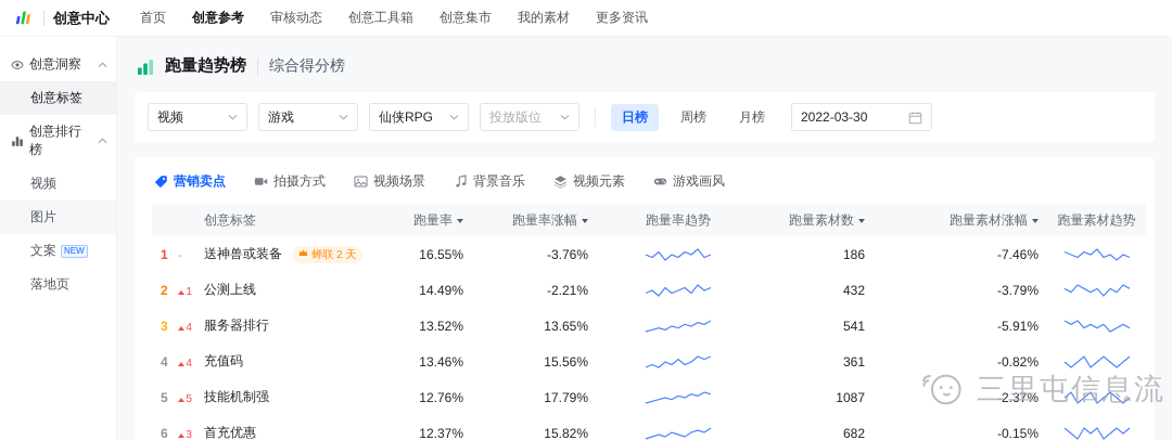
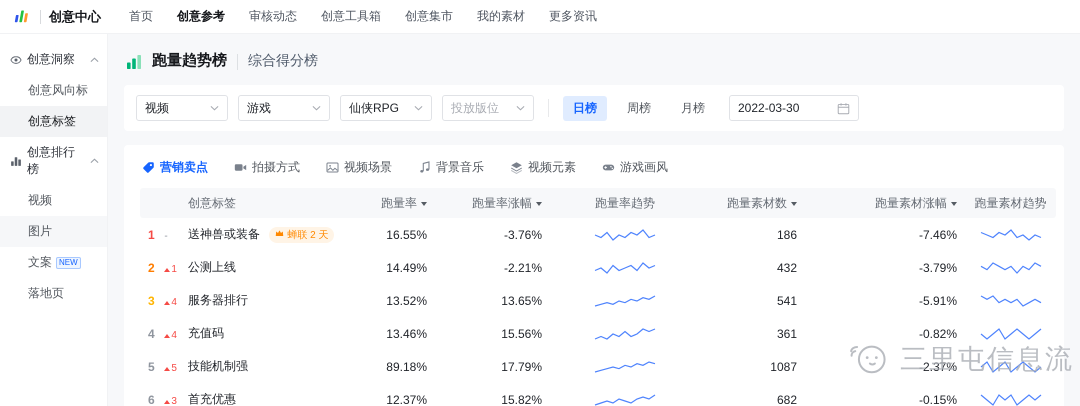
  创意中心
  首页
  创意参考
  审核动态
  创意工具箱
  创意集市
  我的素材
  更多资讯
  创意洞察
+ 创意风向标
  创意标签
  创意排行榜
  视频
  图片
  文案
  NEW
  落地页
  跑量趋势榜
  综合得分榜
  视频
  游戏
  仙侠RPG
  投放版位
  日榜
  周榜
  月榜
  2022-03-30
  营销卖点
  拍摄方式
  视频场景
  背景音乐
  视频元素
  游戏画风
  	创意标签	跑量率	跑量率涨幅	跑量率趋势	跑量素材数	跑量素材涨幅	跑量素材趋势
  1 -	送神兽或装备 蝉联 2 天	16.55%	-3.76%		186	-7.46%
  2 1	公测上线	14.49%	-2.21%		432	-3.79%
  3 4	服务器排行	13.52%	13.65%		541	-5.91%
  4 4	充值码	13.46%	15.56%		361	-0.82%
- 5 5	技能机制强	12.76%	17.79%		1087	-2.37%
+ 5 5	技能机制强	89.18%	17.79%		1087	-2.37%
  6 3	首充优惠	12.37%	15.82%		682	-0.15%
  三里屯信息流
